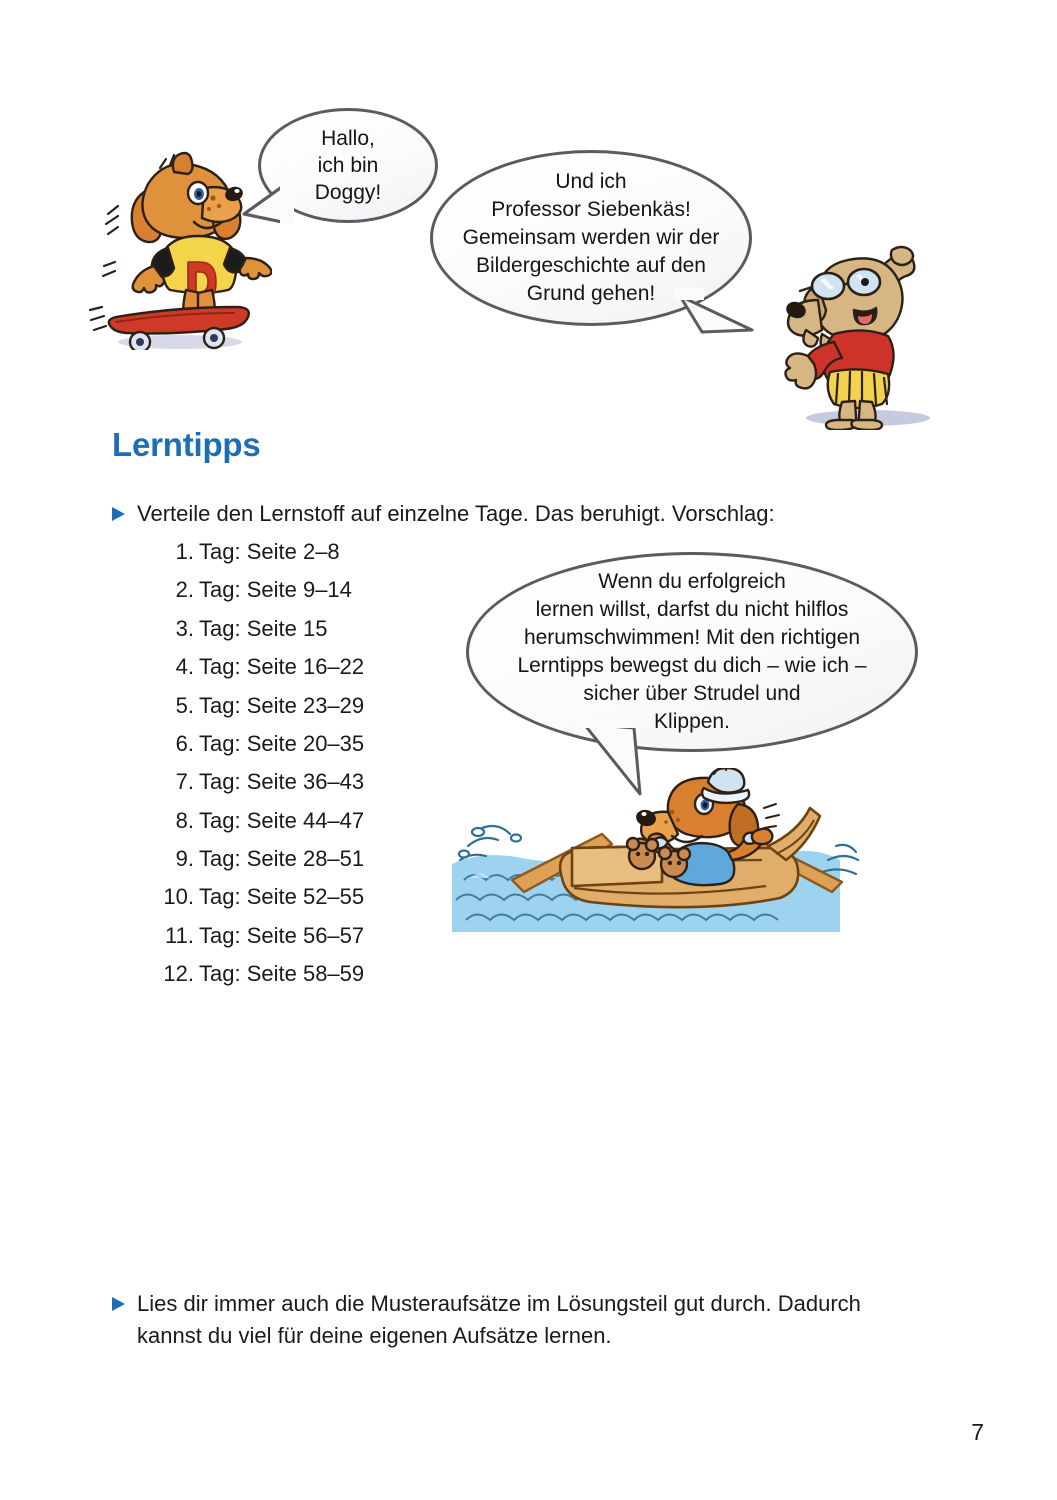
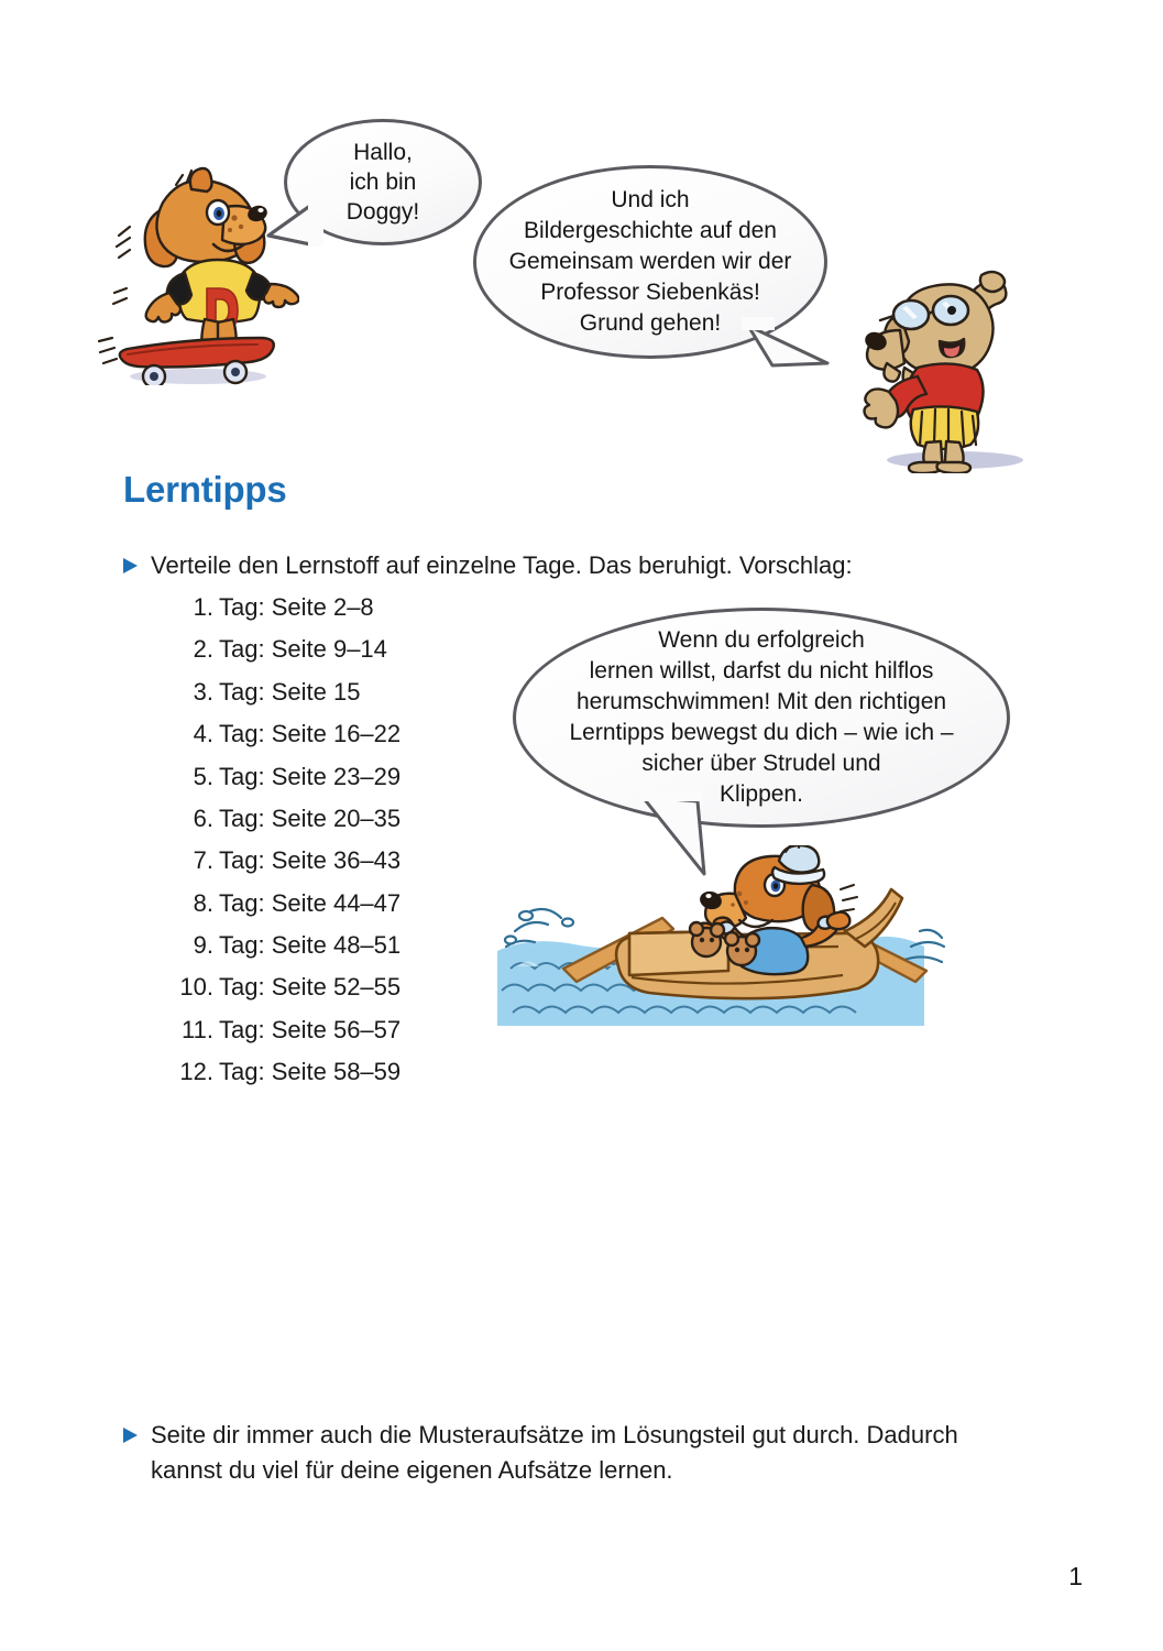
  Hallo,
  ich bin
  Doggy!
  Und ich
- Professor Siebenkäs!
+ Bildergeschichte auf den
  Gemeinsam werden wir der
- Bildergeschichte auf den
+ Professor Siebenkäs!
  Grund gehen!
  Lerntipps
  Verteile den Lernstoff auf einzelne Tage. Das beruhigt. Vorschlag:
  1.
  Tag: Seite 2–8
  2.
  Tag: Seite 9–14
  3.
  Tag: Seite 15
  4.
  Tag: Seite 16–22
  5.
  Tag: Seite 23–29
  6.
  Tag: Seite 20–35
  7.
  Tag: Seite 36–43
  8.
  Tag: Seite 44–47
  9.
- Tag: Seite 28–51
+ Tag: Seite 48–51
  10.
  Tag: Seite 52–55
  11.
  Tag: Seite 56–57
  12.
  Tag: Seite 58–59
  Wenn du erfolgreich
  lernen willst, darfst du nicht hilflos
  herumschwimmen! Mit den richtigen
  Lerntipps bewegst du dich – wie ich –
  sicher über Strudel und
  Klippen.
- Lies dir immer auch die Musteraufsätze im Lösungsteil gut durch. Dadurch kannst du viel für deine eigenen Aufsätze lernen.
+ Seite dir immer auch die Musteraufsätze im Lösungsteil gut durch. Dadurch kannst du viel für deine eigenen Aufsätze lernen.
- 7
+ 1
